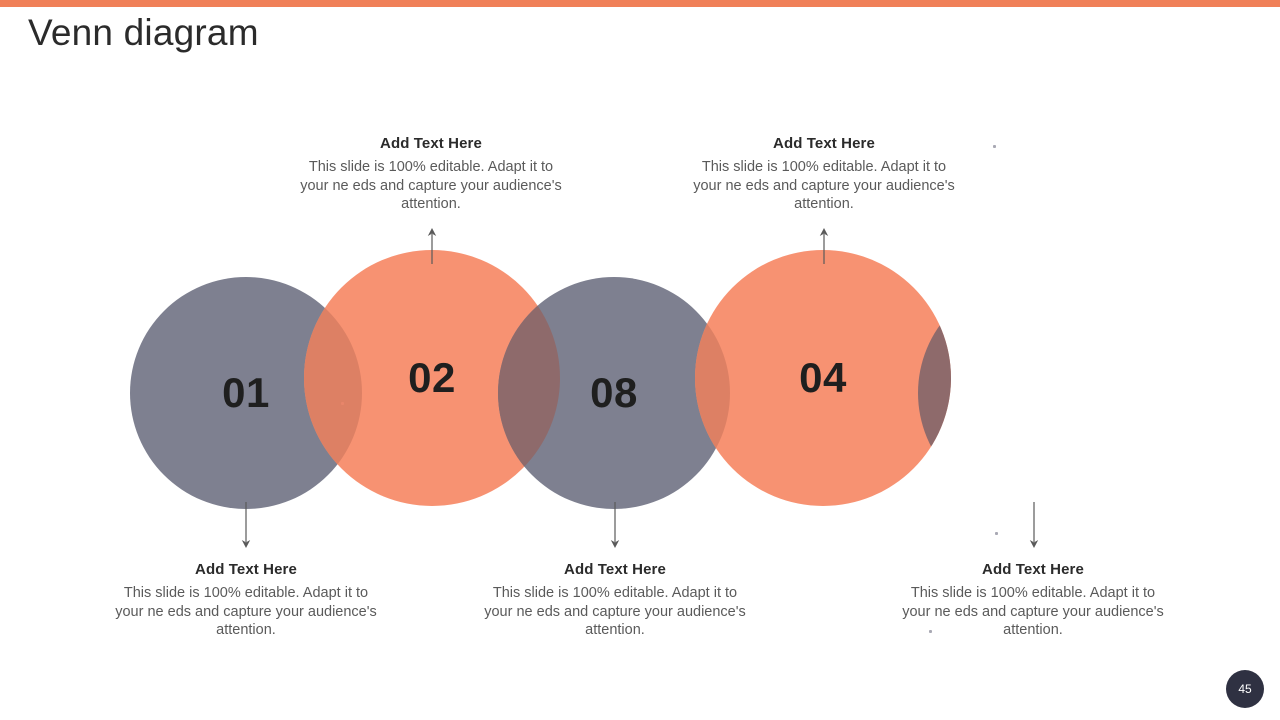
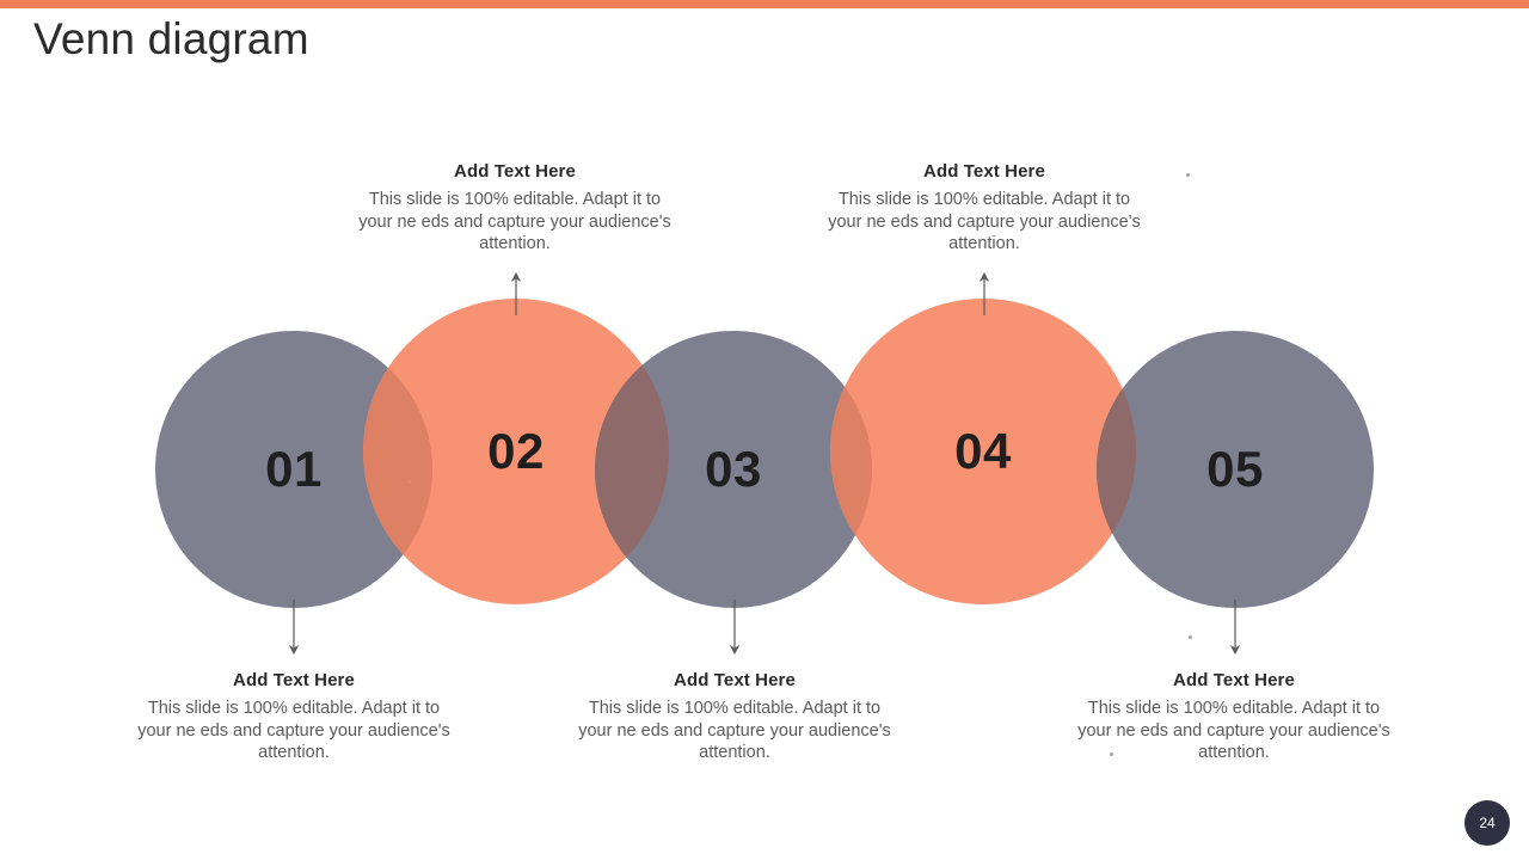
  Venn diagram
  01
  02
- 08
+ 03
  04
+ 05
  Add Text Here
  This slide is 100% editable. Adapt it to your ne eds and capture your audience's attention.
  Add Text Here
  This slide is 100% editable. Adapt it to your ne eds and capture your audience's attention.
  Add Text Here
  This slide is 100% editable. Adapt it to your ne eds and capture your audience's attention.
  Add Text Here
  This slide is 100% editable. Adapt it to your ne eds and capture your audience's attention.
  Add Text Here
  This slide is 100% editable. Adapt it to your ne eds and capture your audience's attention.
- 45
+ 24
